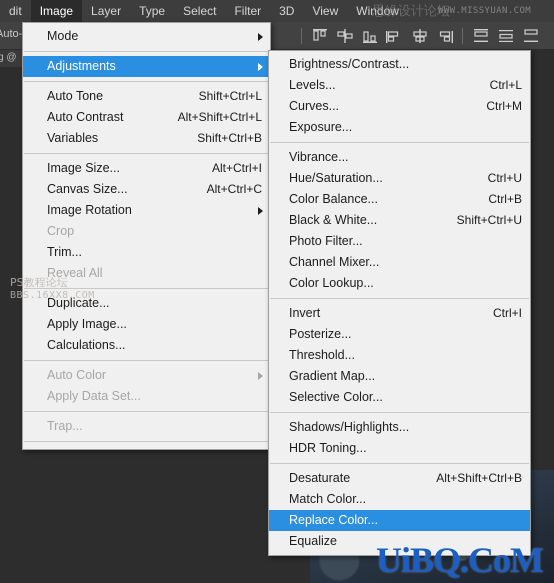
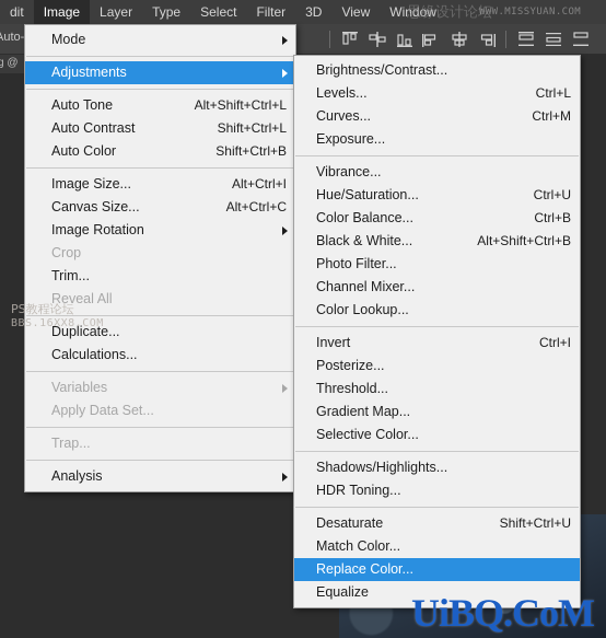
  dit
  Image
  Layer
  Type
  Select
  Filter
  3D
  View
  Window
  思缘设计论坛
  WWW.MISSYUAN.COM
  uto-
  g @
  Mode
  Adjustments
  Auto Tone
- Shift+Ctrl+L
+ Alt+Shift+Ctrl+L
  Auto Contrast
- Alt+Shift+Ctrl+L
+ Shift+Ctrl+L
- Variables
+ Auto Color
  Shift+Ctrl+B
  Image Size...
  Alt+Ctrl+I
  Canvas Size...
  Alt+Ctrl+C
  Image Rotation
  Crop
  Trim...
  Reveal All
  Duplicate...
- Apply Image...
  Calculations...
- Auto Color
+ Variables
  Apply Data Set...
  Trap...
+ Analysis
  Brightness/Contrast...
  Levels...
  Ctrl+L
  Curves...
  Ctrl+M
  Exposure...
  Vibrance...
  Hue/Saturation...
  Ctrl+U
  Color Balance...
  Ctrl+B
  Black & White...
- Shift+Ctrl+U
+ Alt+Shift+Ctrl+B
  Photo Filter...
  Channel Mixer...
  Color Lookup...
  Invert
  Ctrl+I
  Posterize...
  Threshold...
  Gradient Map...
  Selective Color...
  Shadows/Highlights...
  HDR Toning...
  Desaturate
- Alt+Shift+Ctrl+B
+ Shift+Ctrl+U
  Match Color...
  Replace Color...
  Equalize
  PS教程论坛
  BBS.16XX8.COM
  UiBQ.CoM
